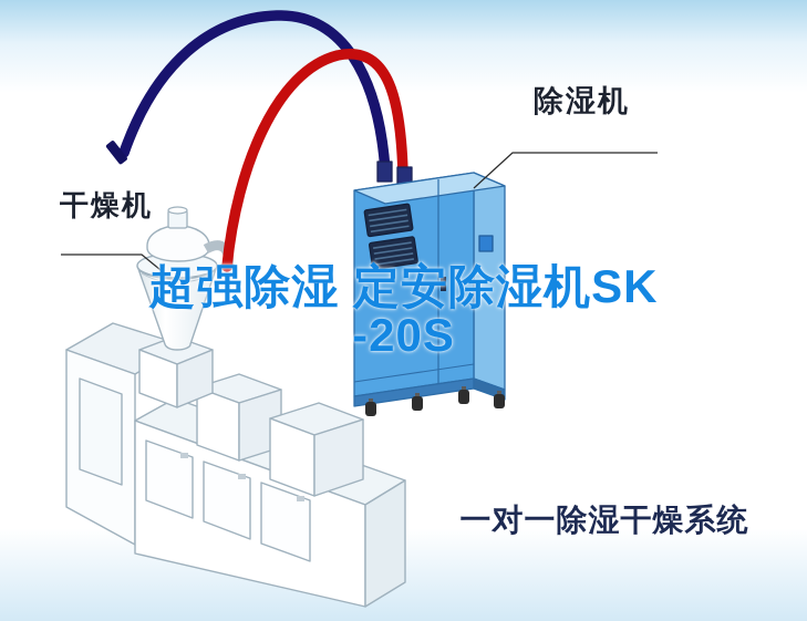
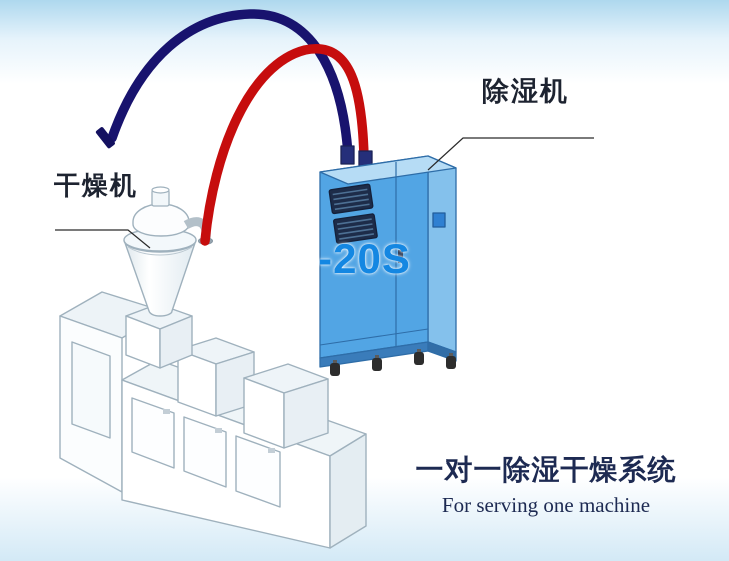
  干燥机
  除湿机
- 超强除湿 定安除湿机SK
  -20S
  一对一除湿干燥系统
+ For serving one machine
